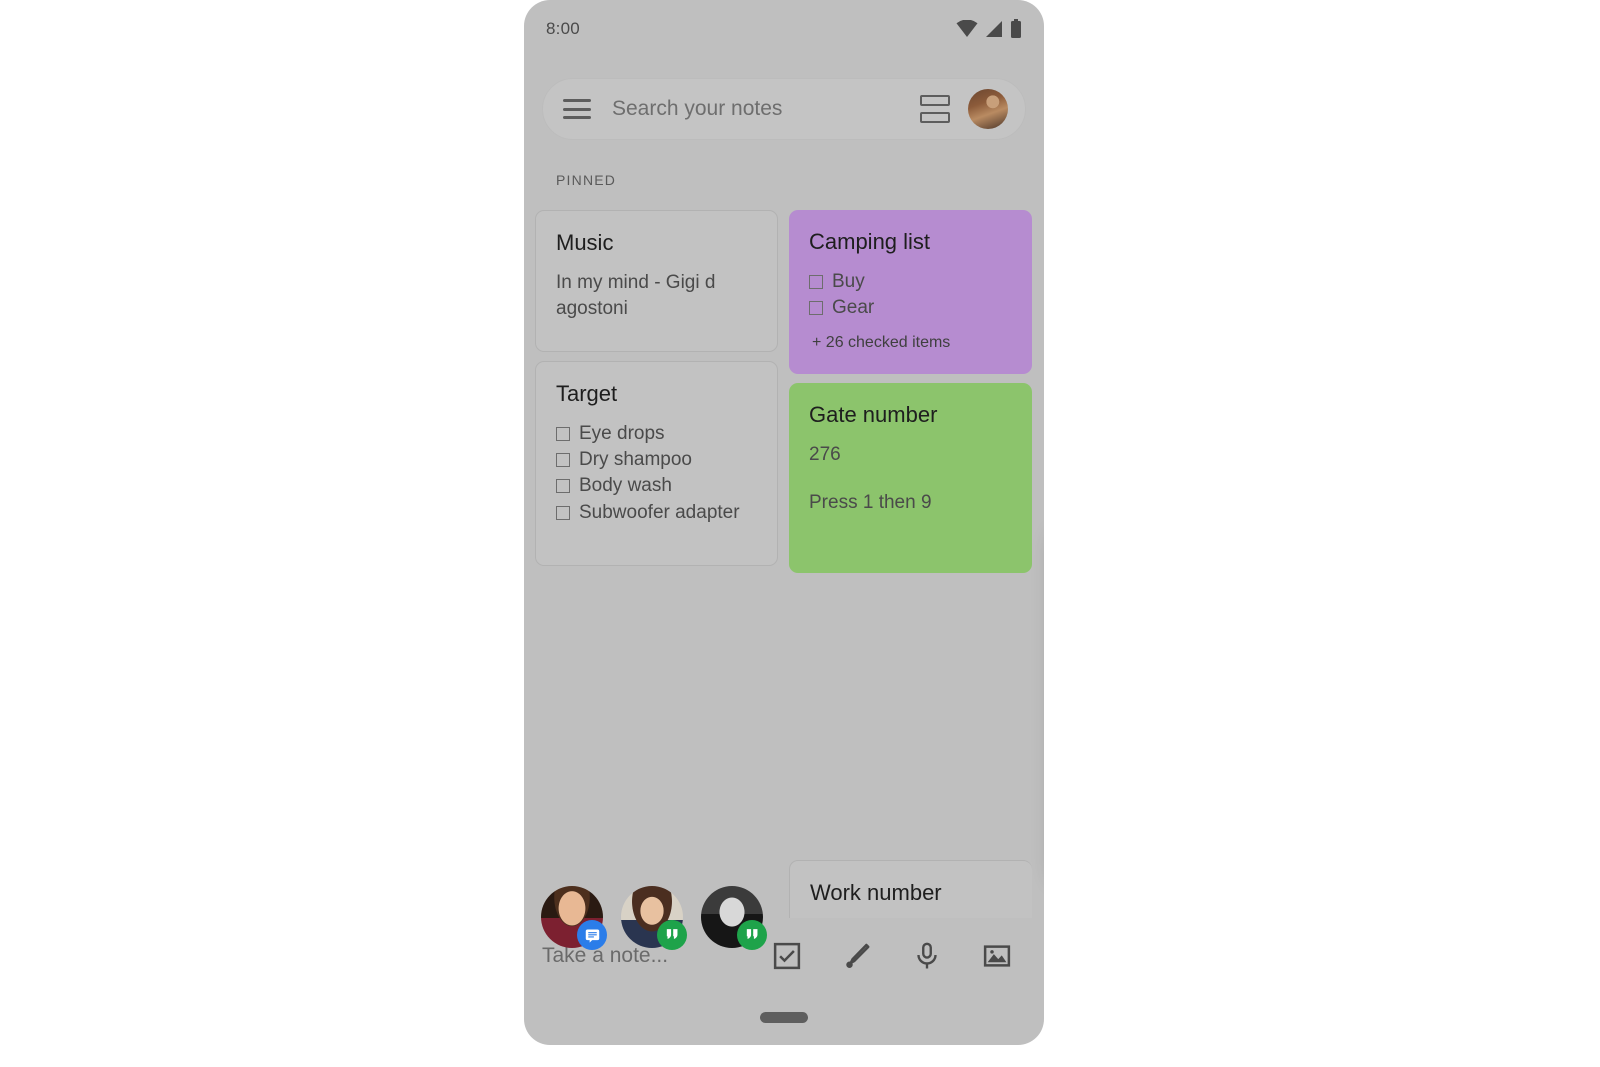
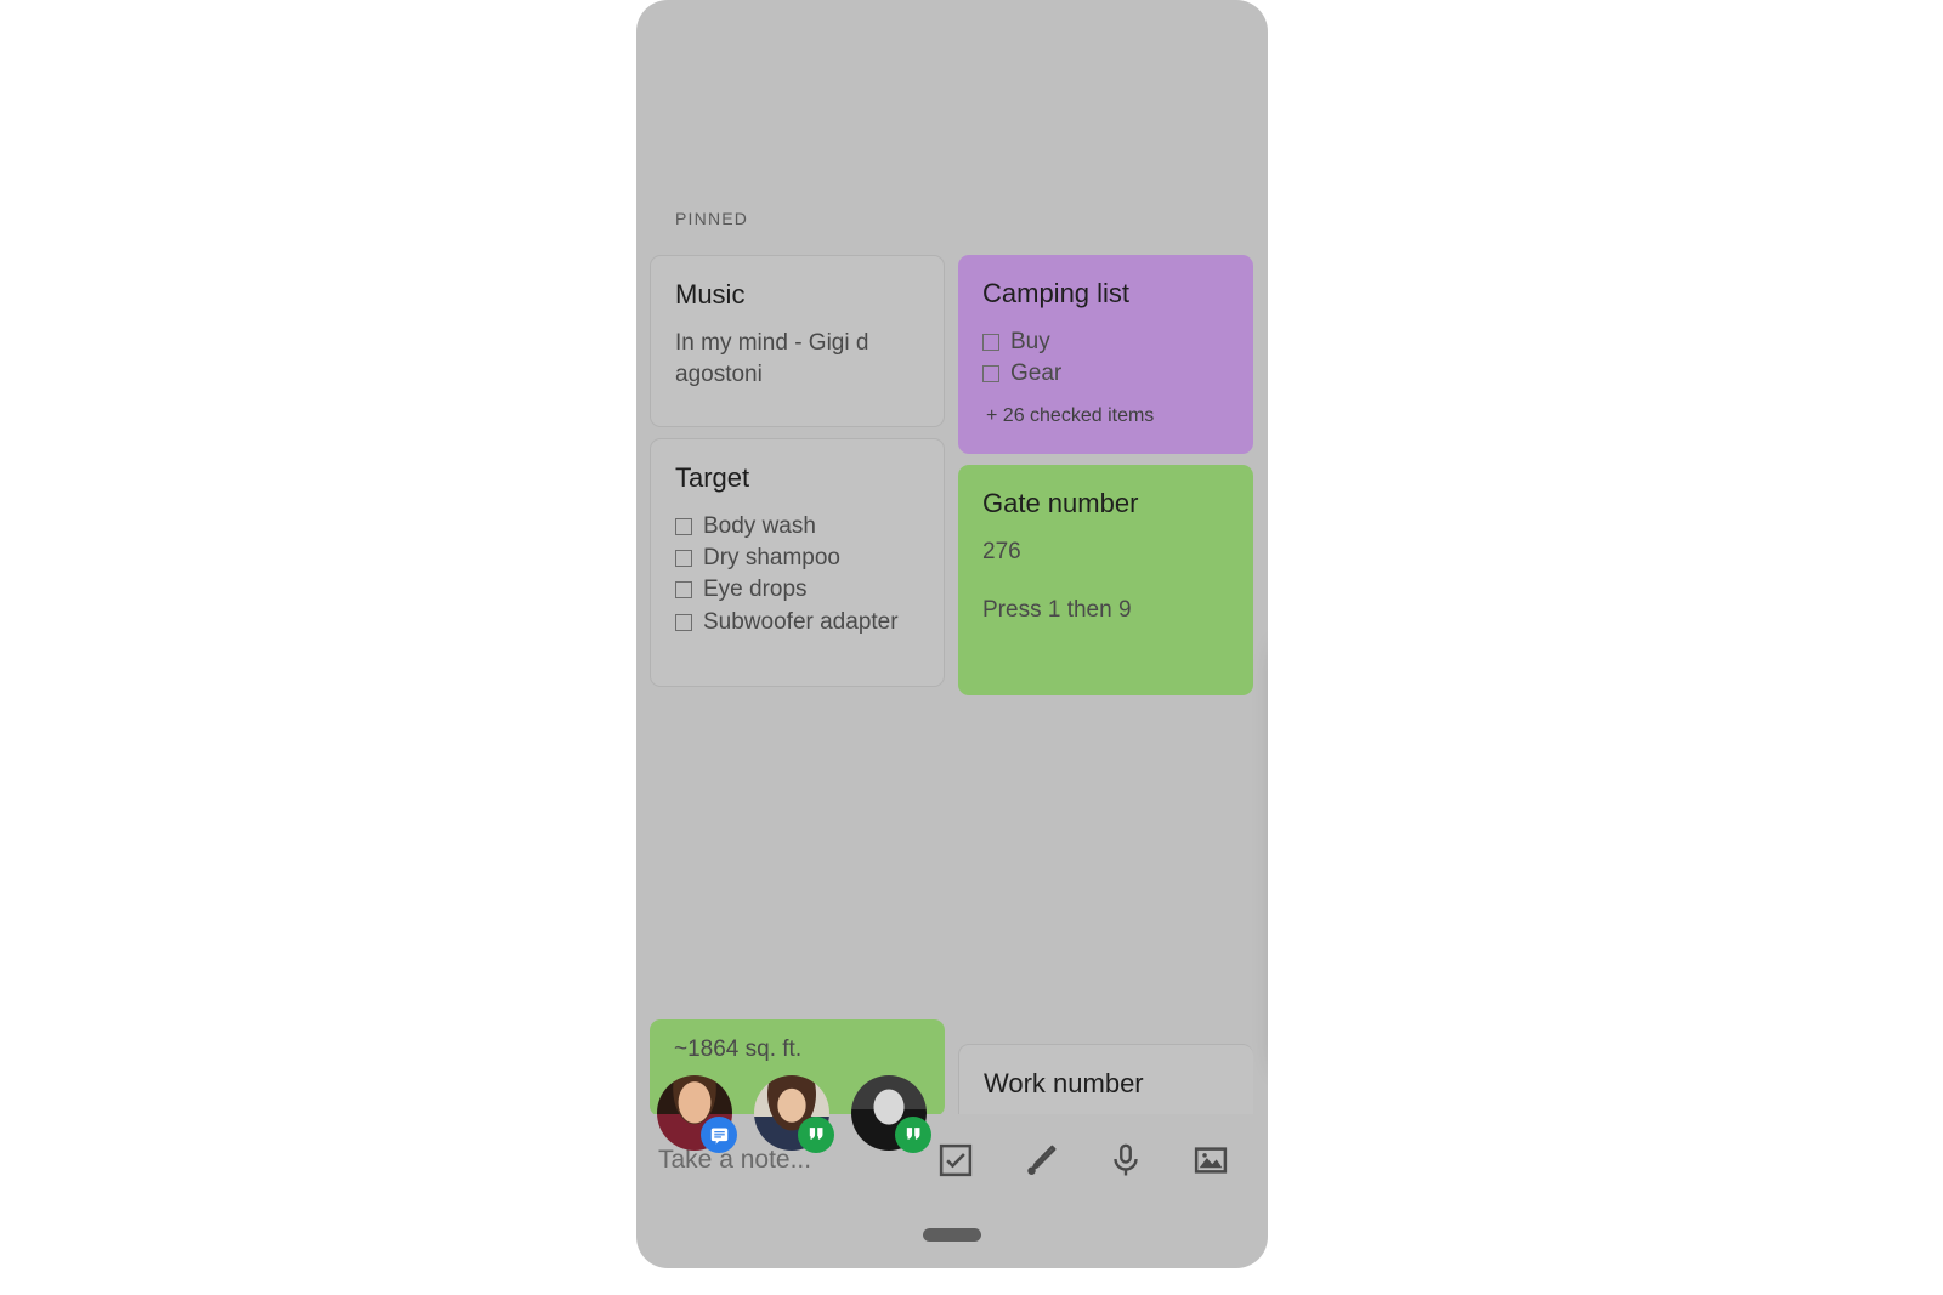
- 8:00
- Search your notes
  PINNED
  Music
  In my mind - Gigi d agostoni
  Target
- Eye drops
+ Body wash
  Dry shampoo
- Body wash
+ Eye drops
  Subwoofer adapter
  Camping list
  Buy
  Gear
  + 26 checked items
  Gate number
  276
  Press 1 then 9
+ ~1864 sq. ft.
  Work number
  Take a note...
